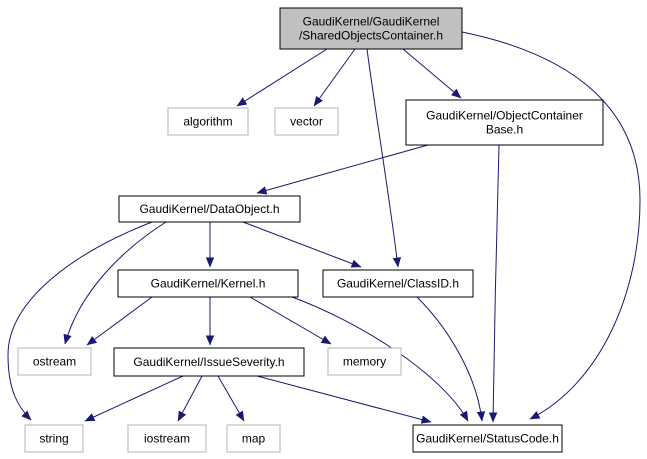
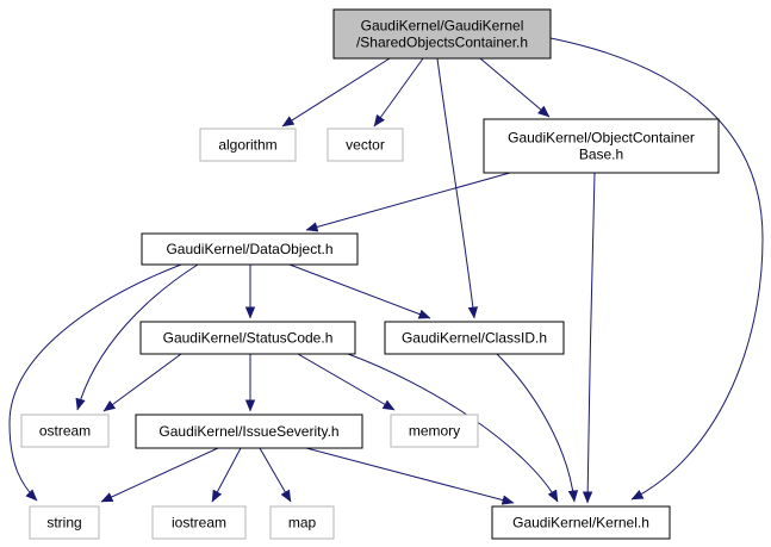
  GaudiKernel/GaudiKernel
  /SharedObjectsContainer.h
  algorithm
  vector
  GaudiKernel/ObjectContainer
  Base.h
  GaudiKernel/DataObject.h
- GaudiKernel/Kernel.h
+ GaudiKernel/StatusCode.h
  GaudiKernel/ClassID.h
  ostream
  GaudiKernel/IssueSeverity.h
  memory
  string
  iostream
  map
- GaudiKernel/StatusCode.h
+ GaudiKernel/Kernel.h
